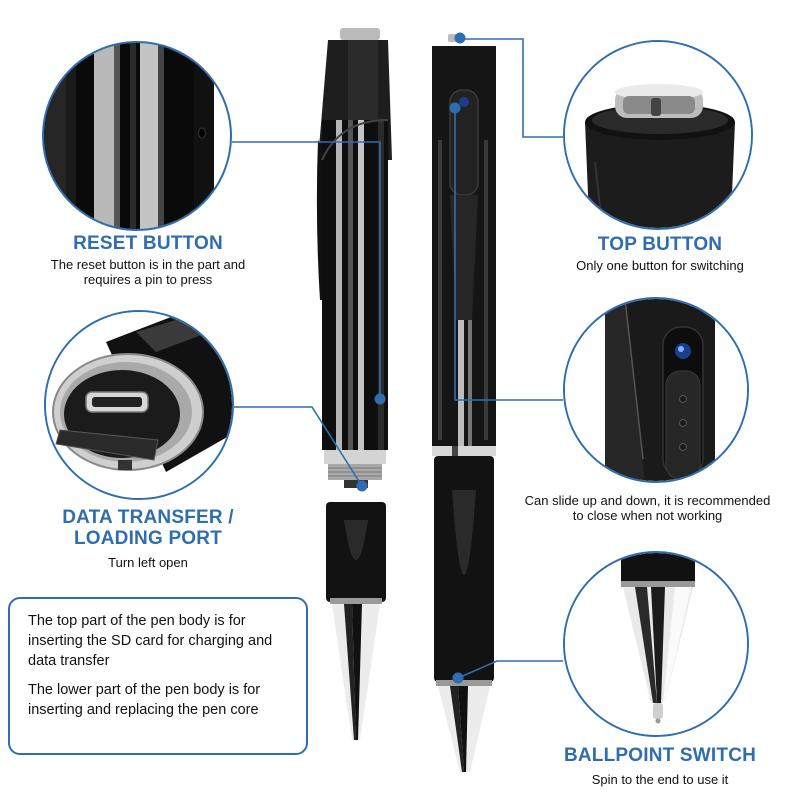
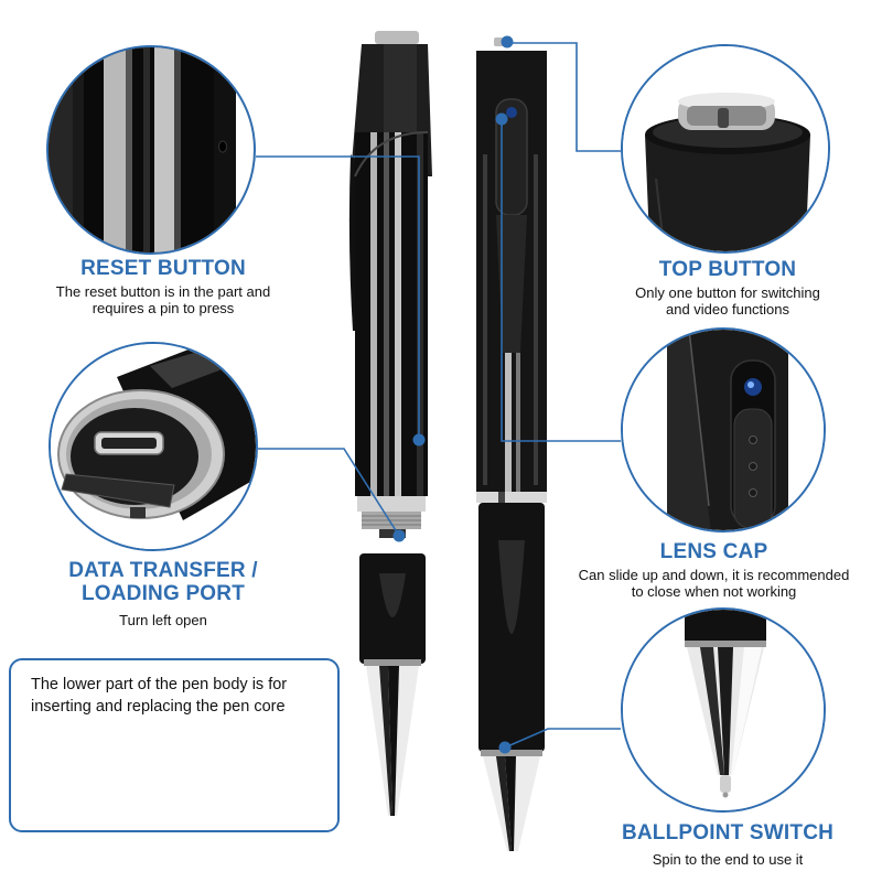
  RESET BUTTON
  The reset button is in the part and
  requires a pin to press
  DATA TRANSFER /
  LOADING PORT
  Turn left open
  TOP BUTTON
  Only one button for switching
+ and video functions
+ LENS CAP
  Can slide up and down, it is recommended
  to close when not working
  BALLPOINT SWITCH
  Spin to the end to use it
- The top part of the pen body is for inserting the SD card for charging and data transfer
  The lower part of the pen body is for inserting and replacing the pen core
